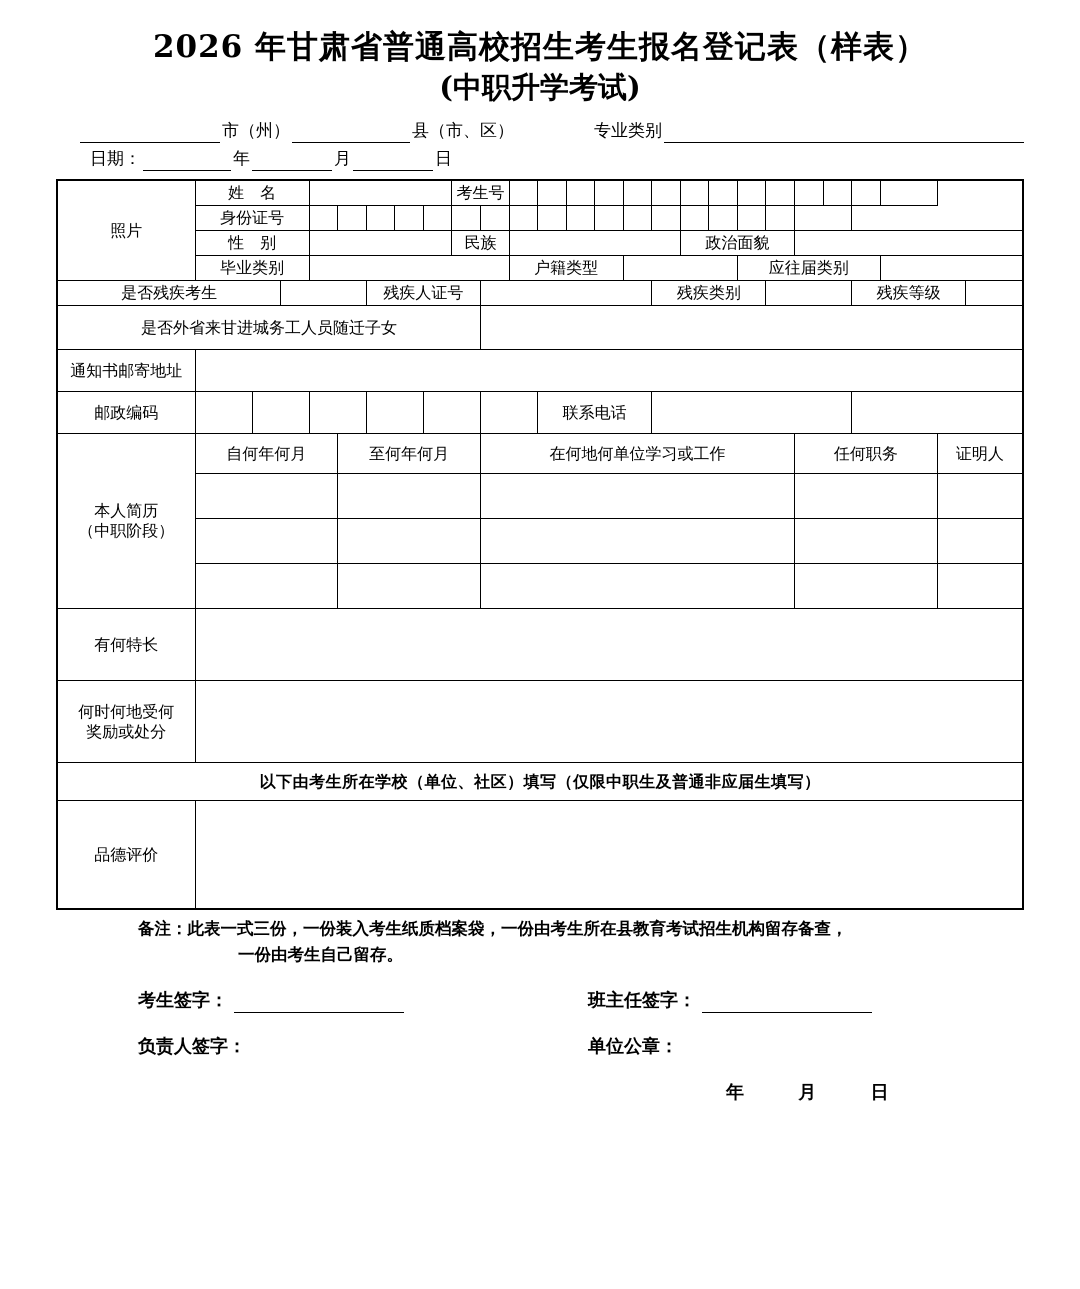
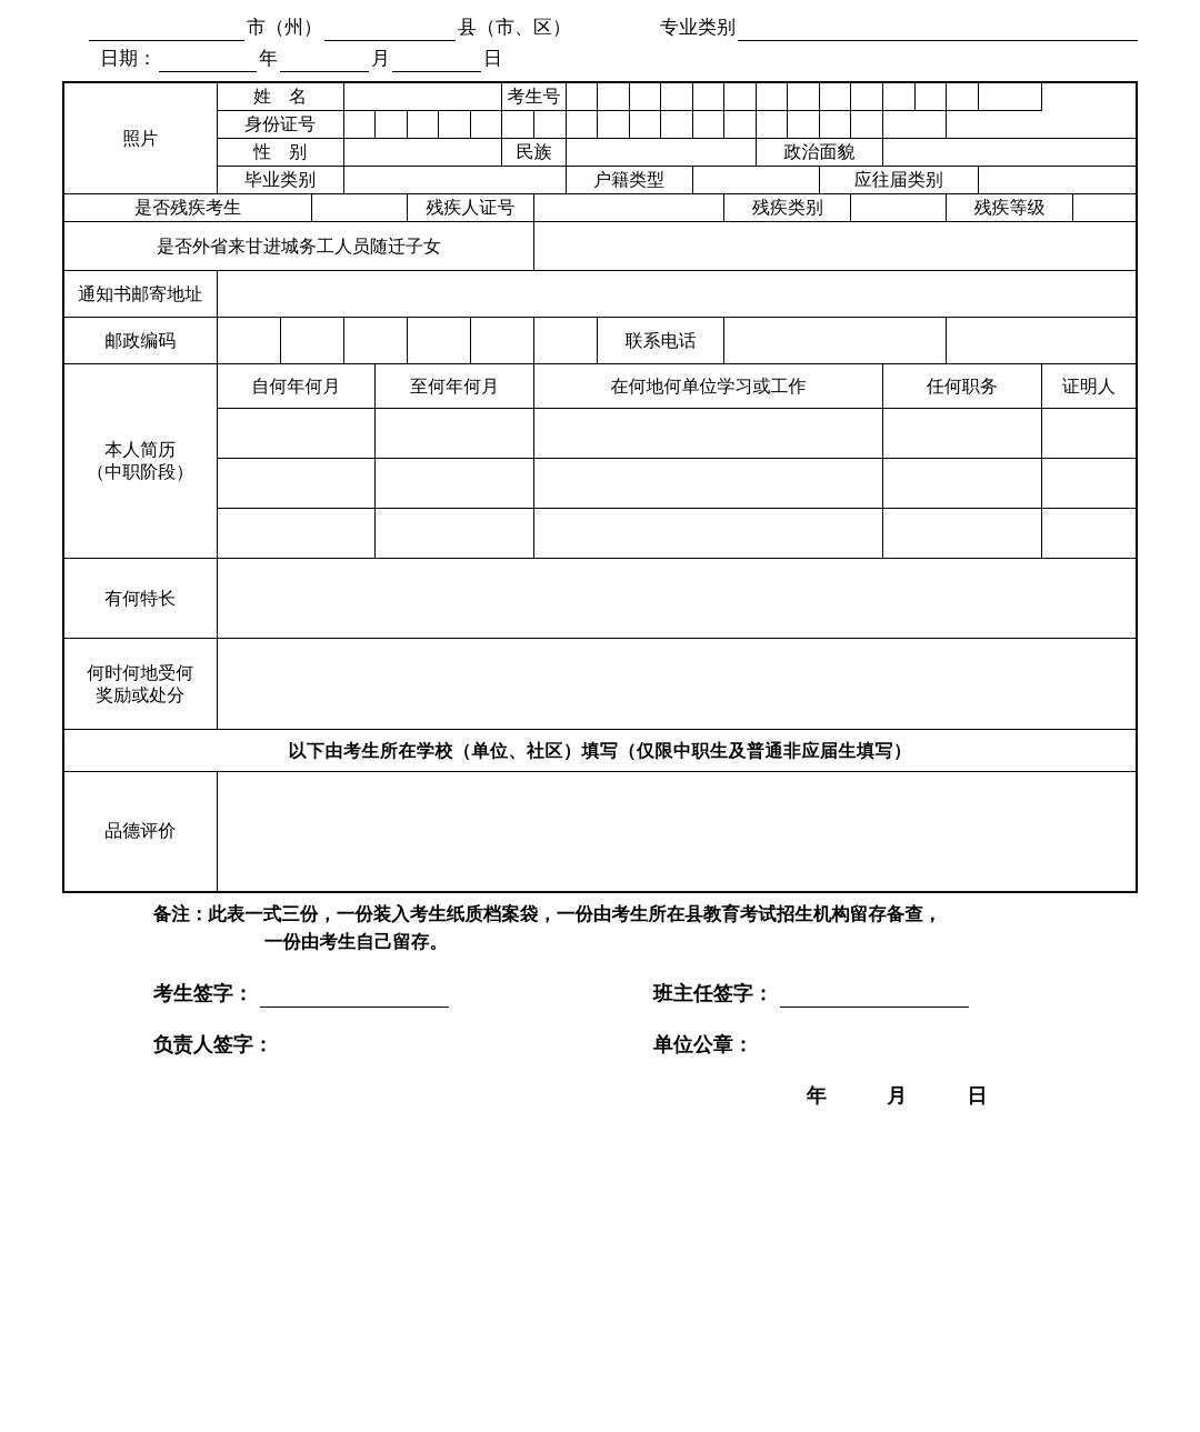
- 2026 年甘肃省普通高校招生考生报名登记表（样表）
- (中职升学考试)
  市（州）
  县（市、区）
  专业类别
  日期：
  年
  月
  日
  照片	姓 名		考生号
  身份证号
  性 别		民族		政治面貌
  毕业类别		户籍类型		应往届类别
  是否残疾考生		残疾人证号		残疾类别		残疾等级
  是否外省来甘进城务工人员随迁子女
  通知书邮寄地址
  邮政编码							联系电话
  本人简历 （中职阶段）	自何年何月	至何年何月	在何地何单位学习或工作	任何职务	证明人
  有何特长
  何时何地受何 奖励或处分
  以下由考生所在学校（单位、社区）填写（仅限中职生及普通非应届生填写）
  品德评价
  备注：此表一式三份，一份装入考生纸质档案袋，一份由考生所在县教育考试招生机构留存备查，
  一份由考生自己留存。
  考生签字：
  班主任签字：
  负责人签字：
  单位公章：
  年 月 日
